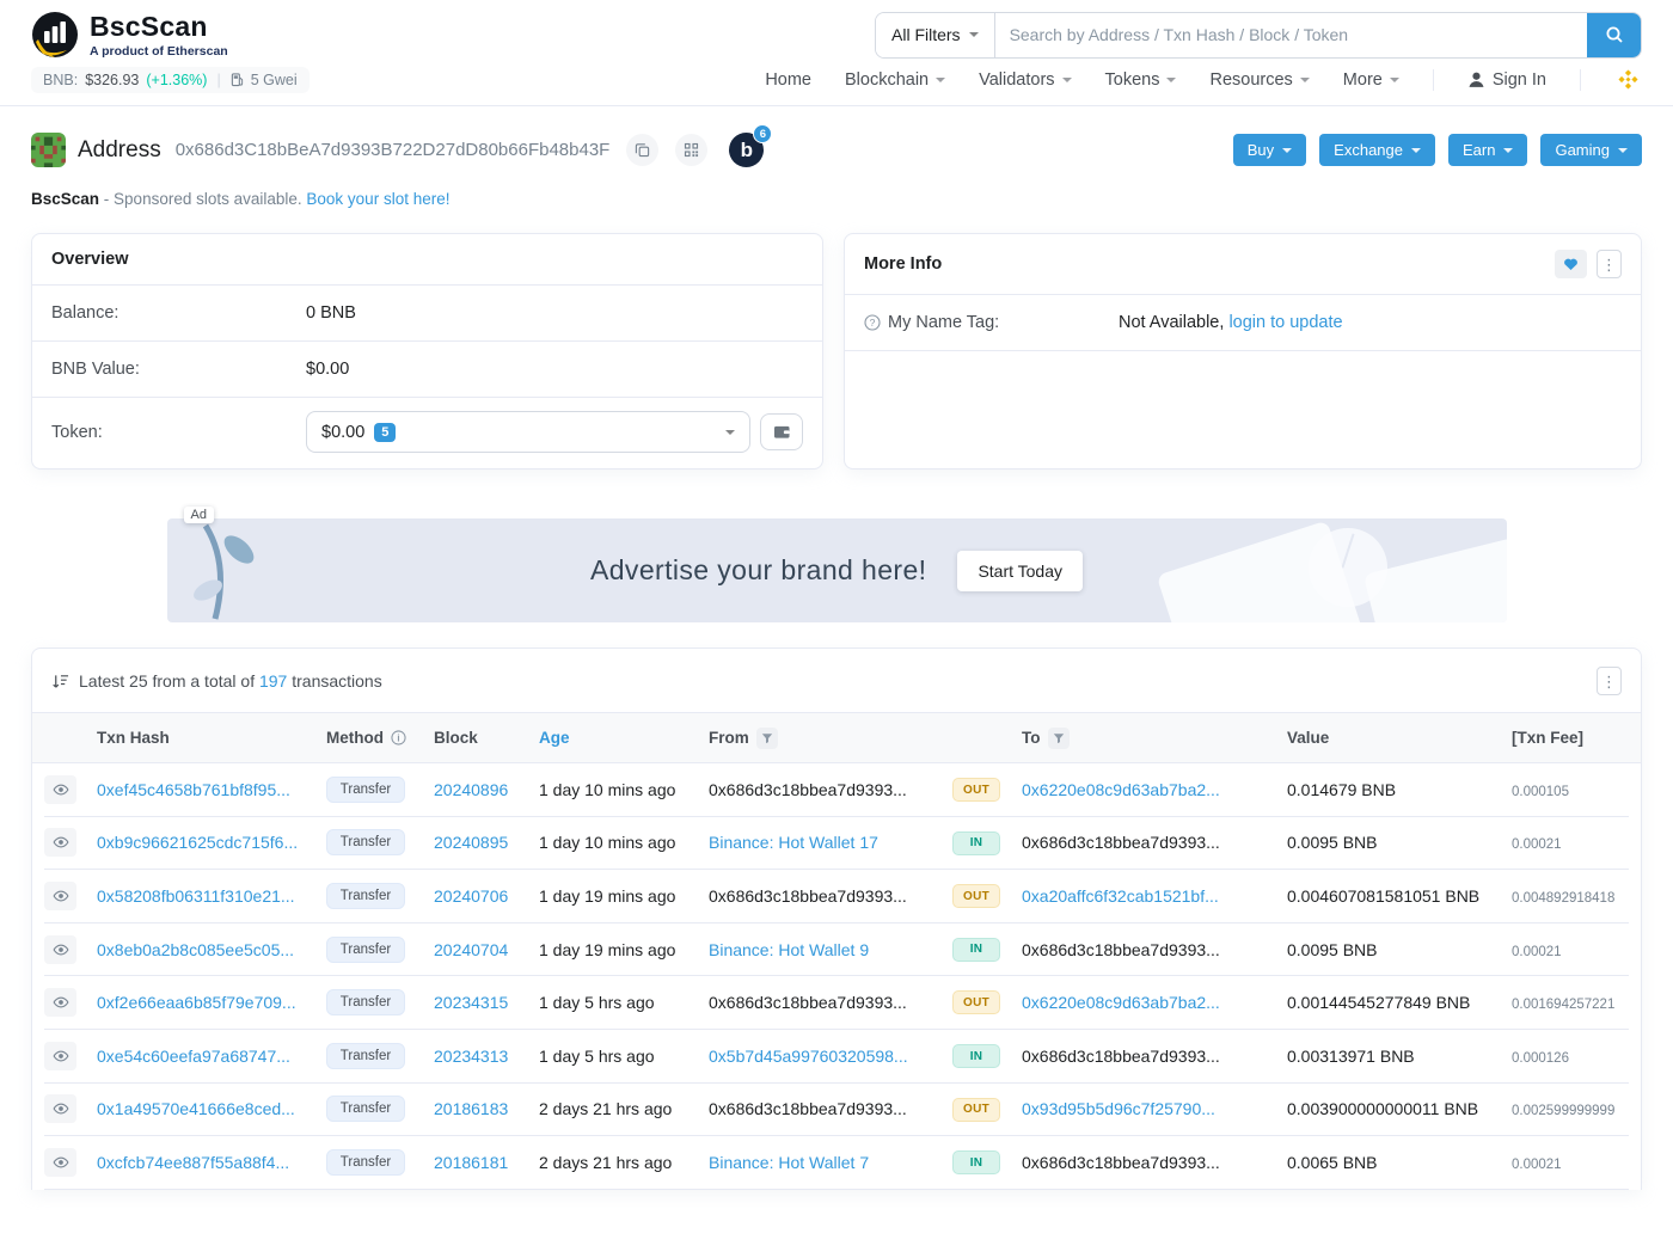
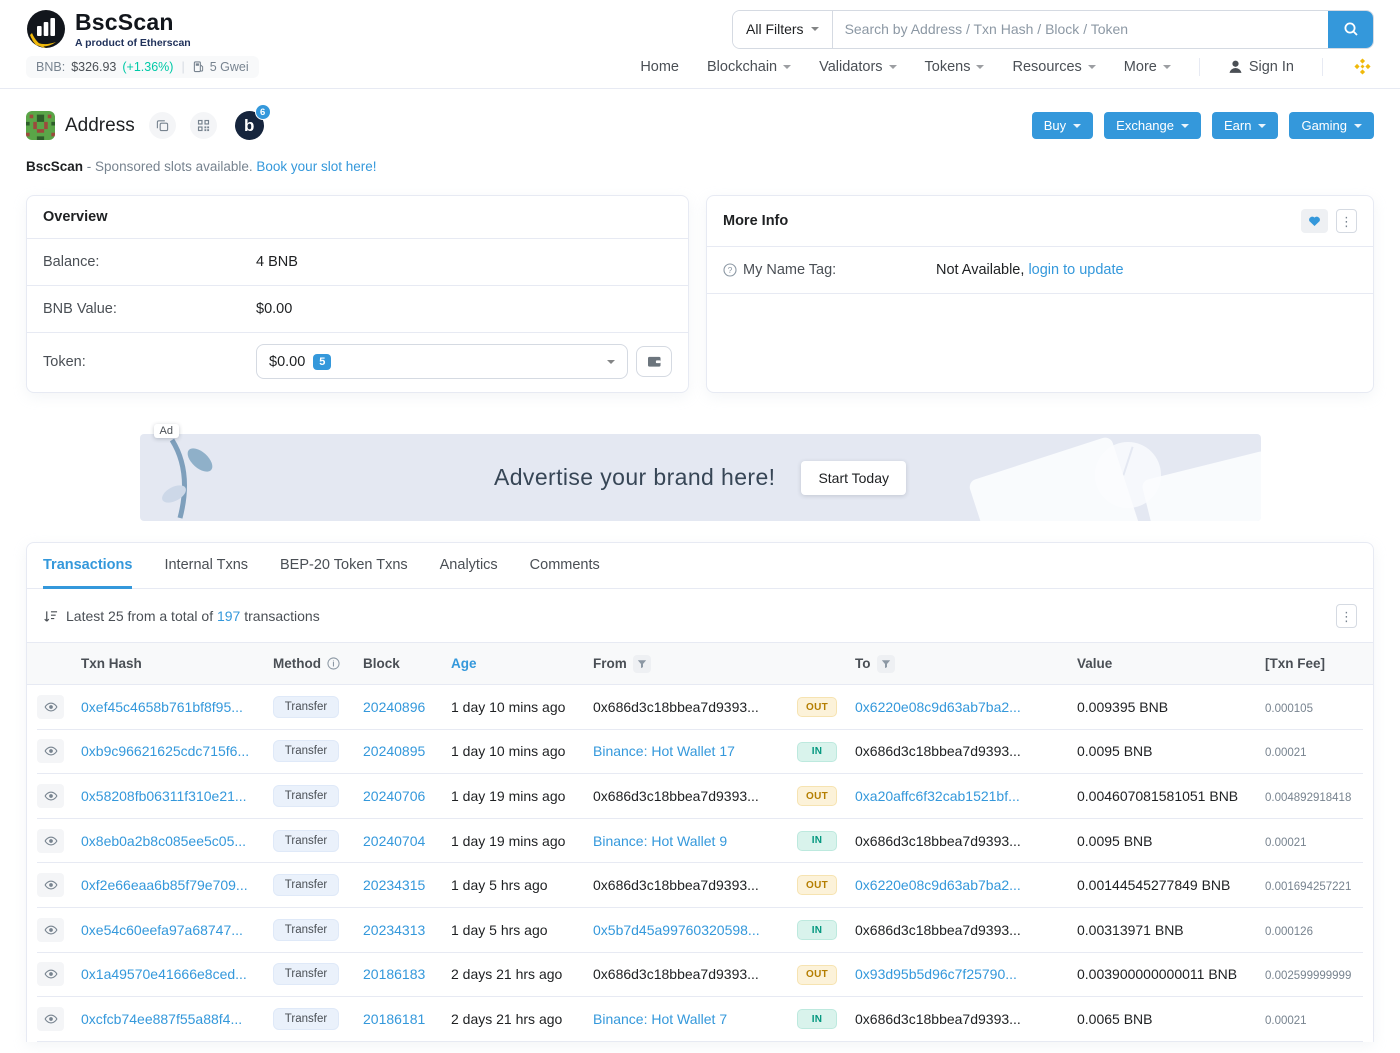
  BscScan
  A product of Etherscan
  All Filters
  Search by Address / Txn Hash / Block / Token
  BNB:
  $326.93
  (+1.36%)
  5 Gwei
  Home
  Blockchain
  Validators
  Tokens
  Resources
  More
  Sign In
  Address
- 0x686d3C18bBeA7d9393B722D27dD80b66Fb48b43F
  b
  6
  Buy
  Exchange
  Earn
  Gaming
  BscScan - Sponsored slots available. Book your slot here!
  Overview
  Balance:
- 0 BNB
+ 4 BNB
  BNB Value:
  $0.00
  Token:
  $0.00
  5
  More Info
  ⋮
  ?
  My Name Tag:
  Not Available, login to update
  Ad
  Advertise your brand here!
  Start Today
+ Transactions
+ Internal Txns
+ BEP-20 Token Txns
+ Analytics
+ Comments
  Latest 25 from a total of 197 transactions
  ⋮
  Txn Hash
  Method
  i
  Block
  Age
  From
  To
  Value
  [Txn Fee]
  0xef45c4658b761bf8f95...
  Transfer
  20240896
  1 day 10 mins ago
  0x686d3c18bbea7d9393...
  OUT
  0x6220e08c9d63ab7ba2...
- 0.014679 BNB
+ 0.009395 BNB
  0.000105
  0xb9c96621625cdc715f6...
  Transfer
  20240895
  1 day 10 mins ago
  Binance: Hot Wallet 17
  IN
  0x686d3c18bbea7d9393...
  0.0095 BNB
  0.00021
  0x58208fb06311f310e21...
  Transfer
  20240706
  1 day 19 mins ago
  0x686d3c18bbea7d9393...
  OUT
  0xa20affc6f32cab1521bf...
  0.004607081581051 BNB
  0.004892918418
  0x8eb0a2b8c085ee5c05...
  Transfer
  20240704
  1 day 19 mins ago
  Binance: Hot Wallet 9
  IN
  0x686d3c18bbea7d9393...
  0.0095 BNB
  0.00021
  0xf2e66eaa6b85f79e709...
  Transfer
  20234315
  1 day 5 hrs ago
  0x686d3c18bbea7d9393...
  OUT
  0x6220e08c9d63ab7ba2...
  0.00144545277849 BNB
  0.001694257221
  0xe54c60eefa97a68747...
  Transfer
  20234313
  1 day 5 hrs ago
  0x5b7d45a99760320598...
  IN
  0x686d3c18bbea7d9393...
  0.00313971 BNB
  0.000126
  0x1a49570e41666e8ced...
  Transfer
  20186183
  2 days 21 hrs ago
  0x686d3c18bbea7d9393...
  OUT
  0x93d95b5d96c7f25790...
  0.003900000000011 BNB
  0.002599999999
  0xcfcb74ee887f55a88f4...
  Transfer
  20186181
  2 days 21 hrs ago
  Binance: Hot Wallet 7
  IN
  0x686d3c18bbea7d9393...
  0.0065 BNB
  0.00021
